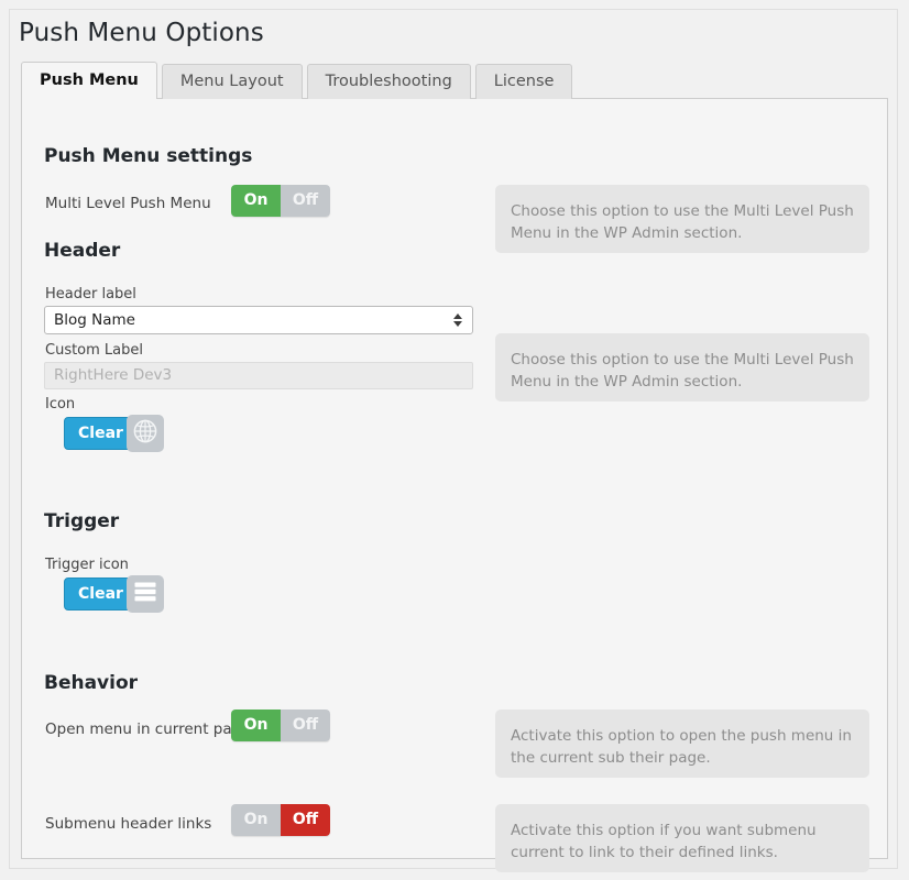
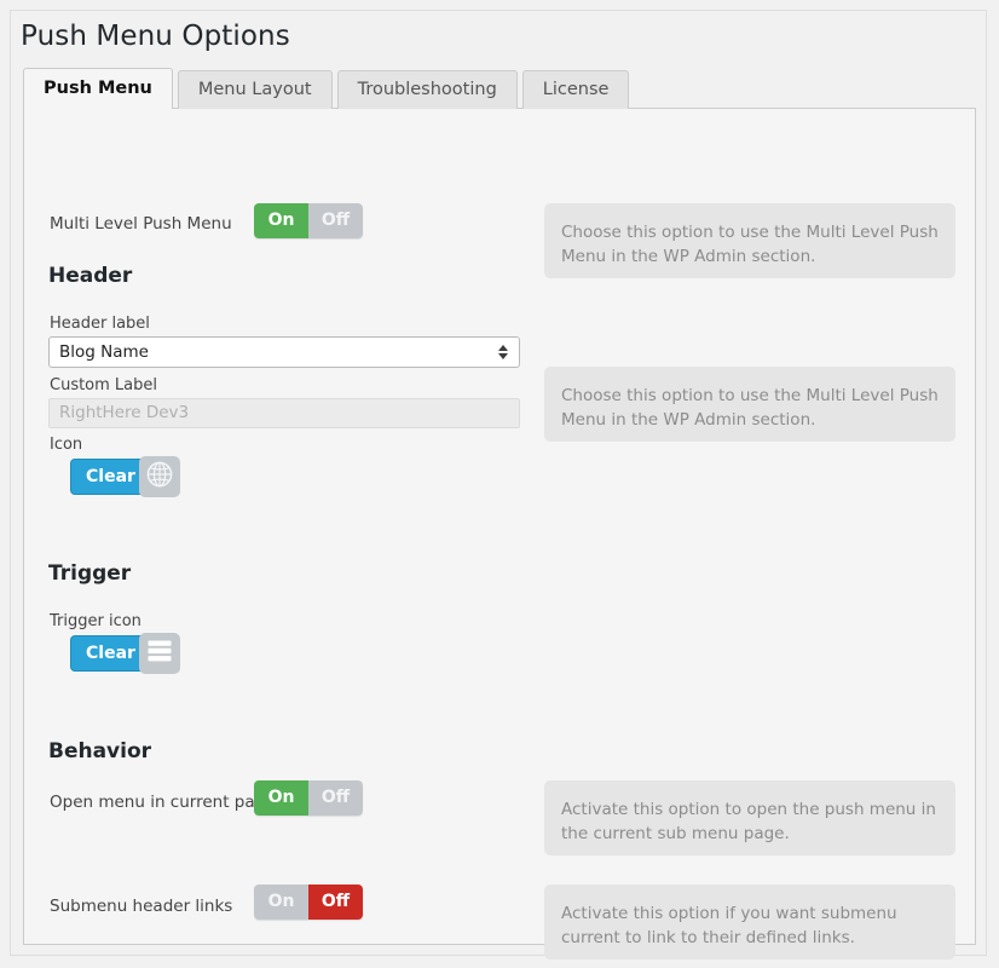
  Push Menu Options
  Push Menu
  Menu Layout
  Troubleshooting
  License
- Push Menu settings
  Multi Level Push Menu
  On
  Off
  Choose this option to use the Multi Level Push Menu in the WP Admin section.
  Header
  Header label
  Blog Name
  Custom Label
  RightHere Dev3
  Icon
  Clear
  Choose this option to use the Multi Level Push Menu in the WP Admin section.
  Trigger
  Trigger icon
  Clear
  Behavior
  Open menu in current pa
  On
  Off
- Activate this option to open the push menu in the current sub their page.
+ Activate this option to open the push menu in the current sub menu page.
  Submenu header links
  On
  Off
  Activate this option if you want submenu current to link to their defined links.
